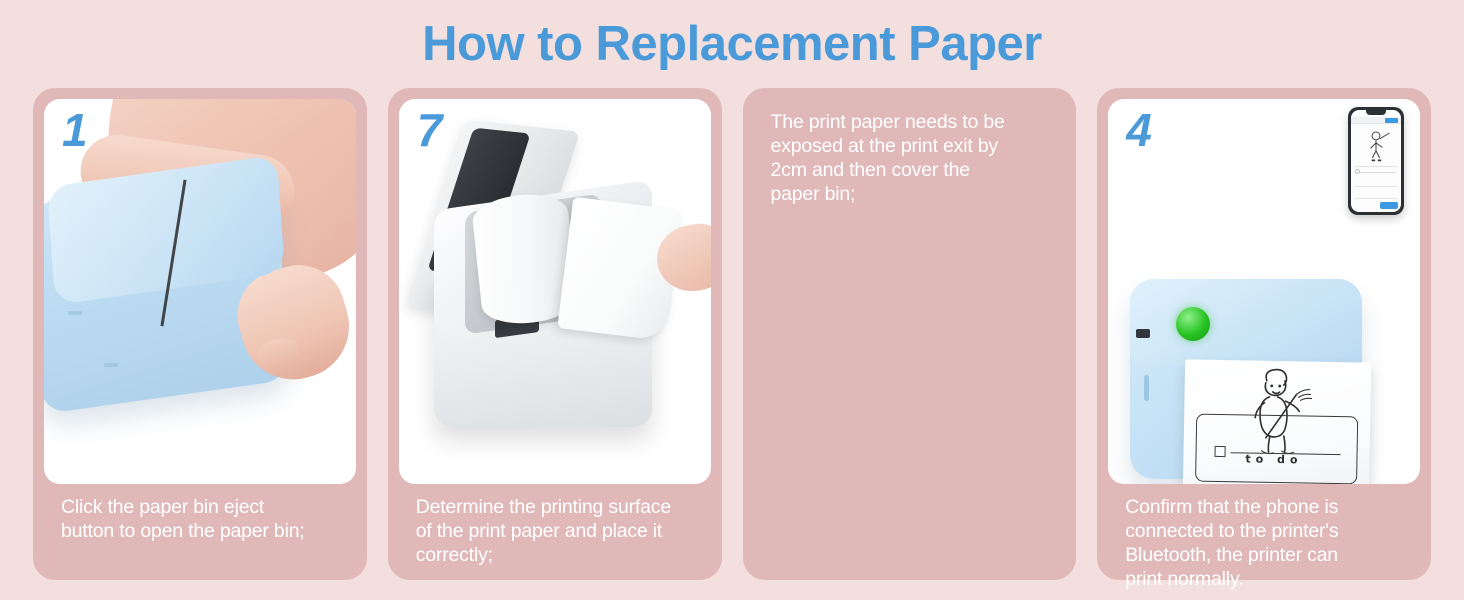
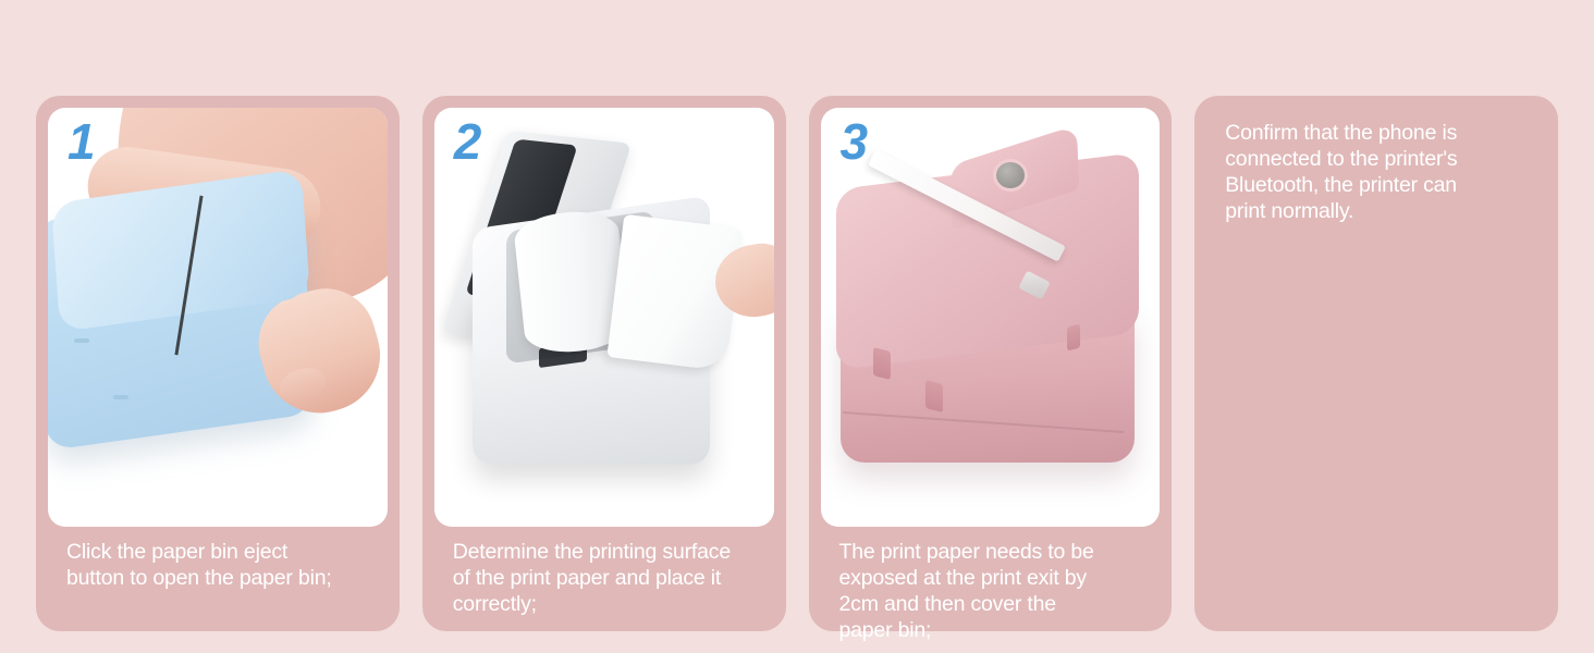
- How to Replacement Paper
  1
  Click the paper bin eject
  button to open the paper bin;
- 7
+ 2
  Determine the printing surface
  of the print paper and place it
  correctly;
+ 3
  The print paper needs to be
  exposed at the print exit by
  2cm and then cover the
  paper bin;
- 4
- to do
  Confirm that the phone is
  connected to the printer's
  Bluetooth, the printer can
  print normally.
